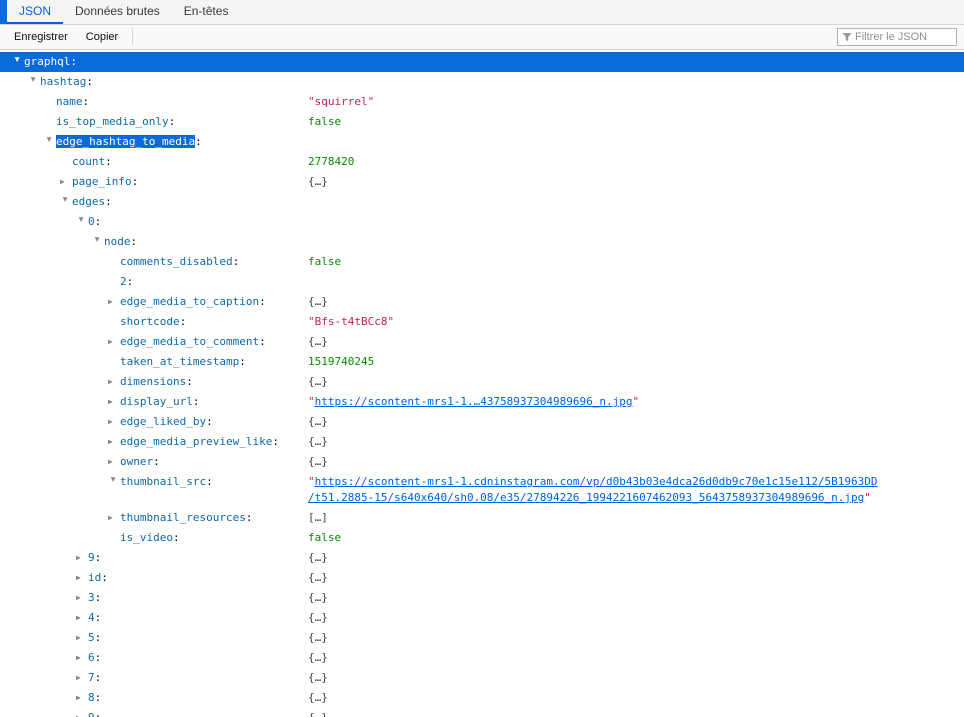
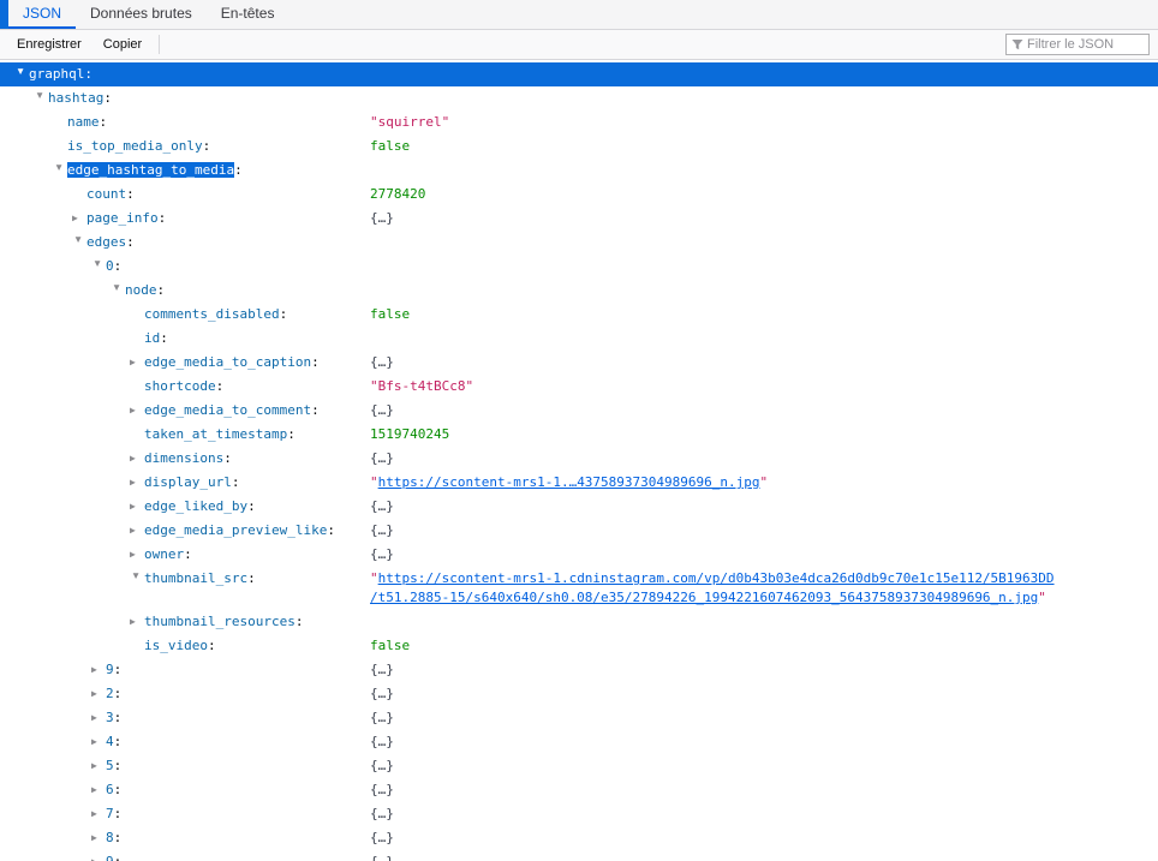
  JSON
  Données brutes
  En-têtes
  Enregistrer
  Copier
  Filtrer le JSON
  graphql:
  hashtag:
  name:
  "squirrel"
  is_top_media_only:
  false
  edge_hashtag_to_media:
  count:
  2778420
  ▶ page_info:
  {…}
  edges:
  node:
  comments_disabled:
  false
- 2:
+ id:
  ▶ edge_media_to_caption:
  {…}
  shortcode:
  "Bfs-t4tBCc8"
  ▶ edge_media_to_comment:
  {…}
  taken_at_timestamp:
  1519740245
  ▶ dimensions:
  {…}
  ▶ display_url:
  "https://scontent-mrs1-1.…43758937304989696_n.jpg"
  ▶ edge_liked_by:
  {…}
  ▶ edge_media_preview_like:
  {…}
  ▶ owner:
  {…}
  thumbnail_src:
  "https://scontent-mrs1-1.cdninstagram.com/vp/d0b43b03e4dca26d0db9c70e1c15e112/5B1963DD
  /t51.2885-15/s640x640/sh0.08/e35/27894226_1994221607462093_5643758937304989696_n.jpg"
  ▶ thumbnail_resources:
- […]
  is_video:
  false
  ▶ 9:
  {…}
- ▶ id:
+ ▶ 2:
  {…}
  ▶ 3:
  {…}
  ▶ 4:
  {…}
  ▶ 5:
  {…}
  ▶ 6:
  {…}
  ▶ 7:
  {…}
  ▶ 8:
  {…}
